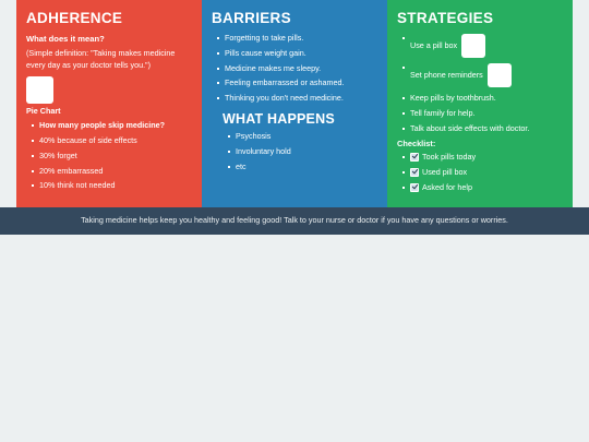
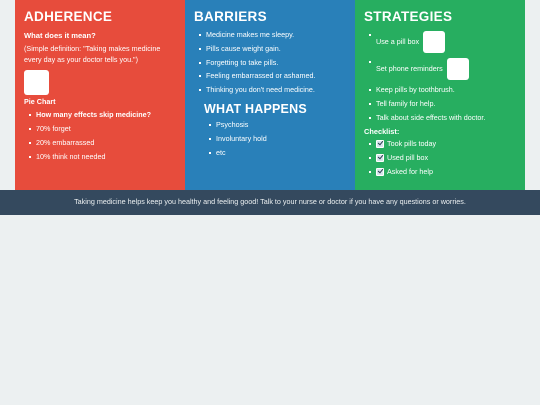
  ADHERENCE
  What does it mean?
  (Simple definition: "Taking makes medicine every day as your doctor tells you.")
  Pie Chart
- How many people skip medicine?
+ How many effects skip medicine?
- 40% because of side effects
- 30% forget
+ 70% forget
  20% embarrassed
  10% think not needed
  BARRIERS
- Forgetting to take pills.
+ Medicine makes me sleepy.
  Pills cause weight gain.
- Medicine makes me sleepy.
+ Forgetting to take pills.
  Feeling embarrassed or ashamed.
  Thinking you don't need medicine.
  WHAT HAPPENS
  Psychosis
  Involuntary hold
  etc
  STRATEGIES
  Use a pill box
  Set phone reminders
  Keep pills by toothbrush.
  Tell family for help.
  Talk about side effects with doctor.
  Checklist:
  Took pills today
  Used pill box
  Asked for help
  Taking medicine helps keep you healthy and feeling good! Talk to your nurse or doctor if you have any questions or worries.
